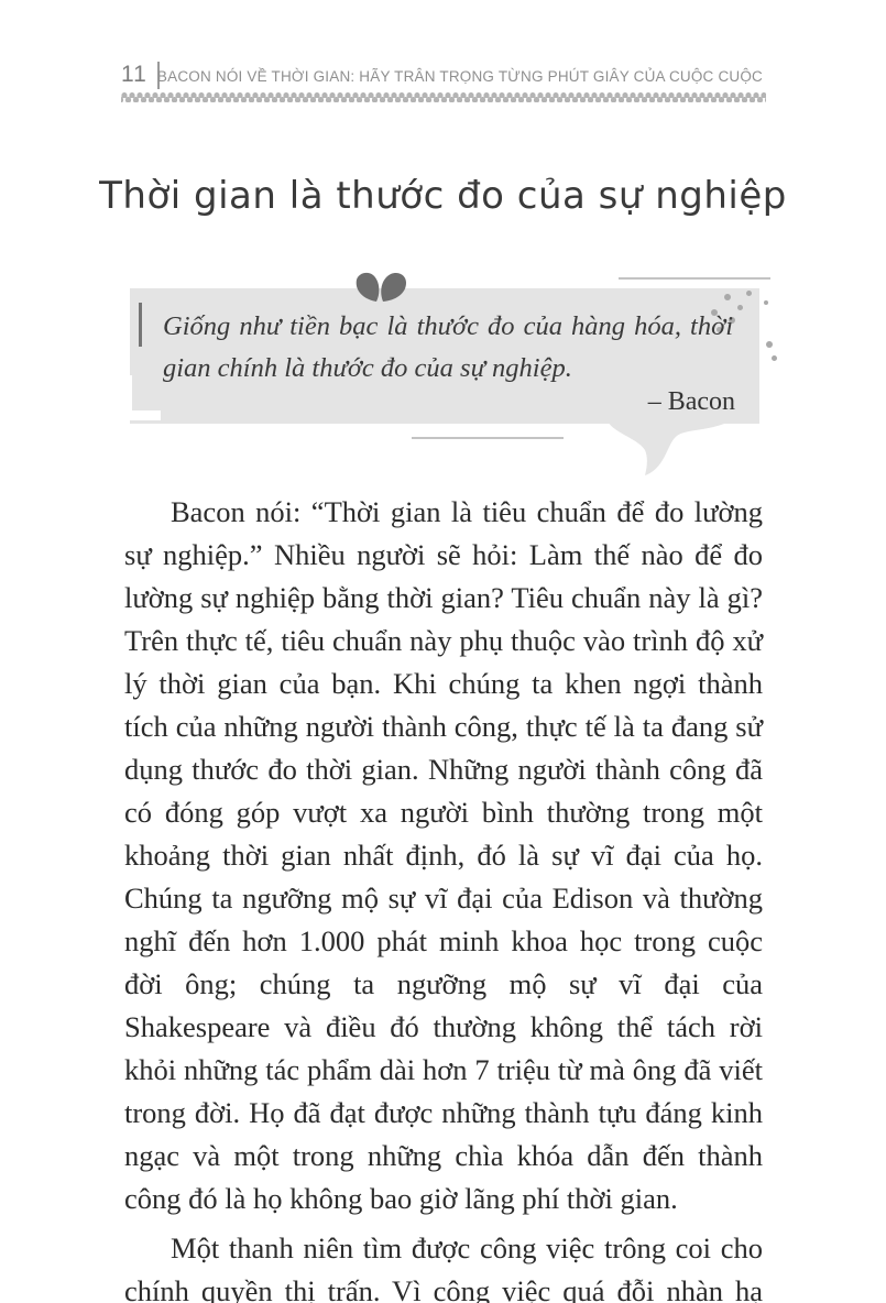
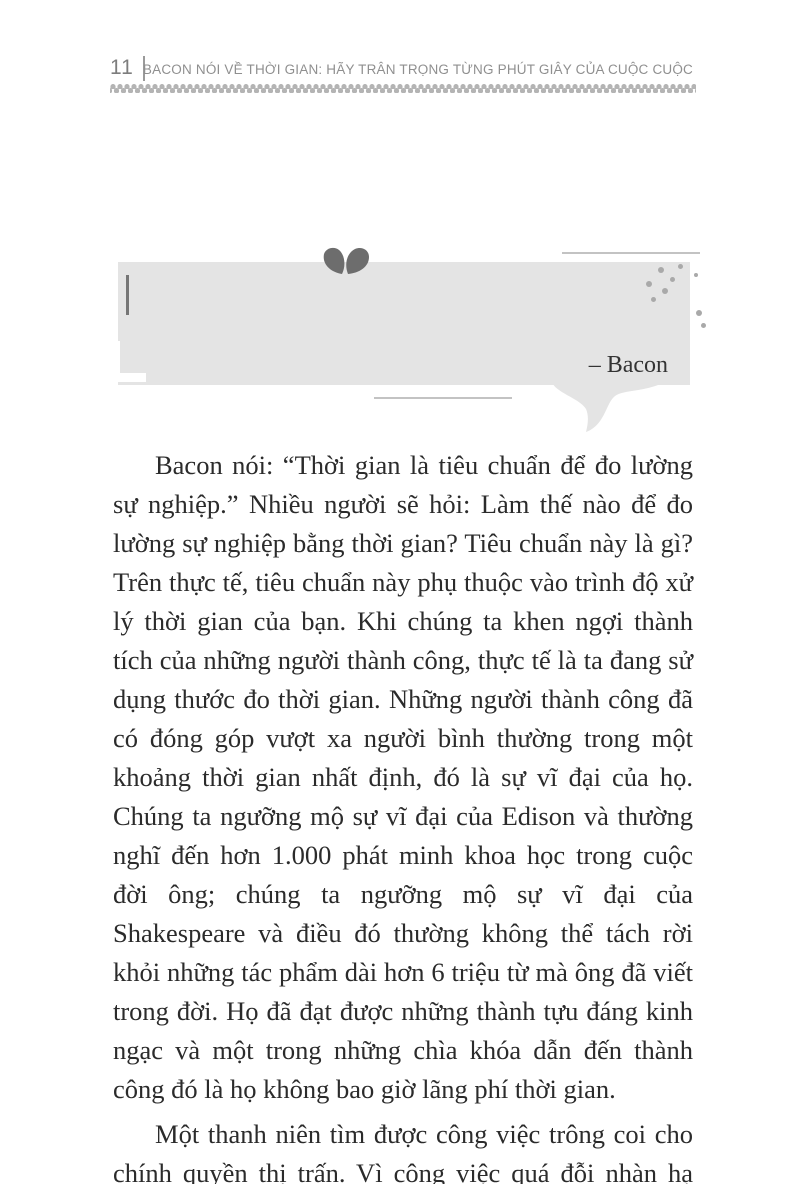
  11
  BACON NÓI VỀ THỜI GIAN: HÃY TRÂN TRỌNG TỪNG PHÚT GIÂY CỦA CUỘC CUỘC
- Thời gian là thước đo của sự nghiệp
- Giống như tiền bạc là thước đo của hàng hóa, thời gian chính là thước đo của sự nghiệp.
  – Bacon
- Bacon nói: “Thời gian là tiêu chuẩn để đo lường sự nghiệp.” Nhiều người sẽ hỏi: Làm thế nào để đo lường sự nghiệp bằng thời gian? Tiêu chuẩn này là gì? Trên thực tế, tiêu chuẩn này phụ thuộc vào trình độ xử lý thời gian của bạn. Khi chúng ta khen ngợi thành tích của những người thành công, thực tế là ta đang sử dụng thước đo thời gian. Những người thành công đã có đóng góp vượt xa người bình thường trong một khoảng thời gian nhất định, đó là sự vĩ đại của họ. Chúng ta ngưỡng mộ sự vĩ đại của Edison và thường nghĩ đến hơn 1.000 phát minh khoa học trong cuộc đời ông; chúng ta ngưỡng mộ sự vĩ đại của Shakespeare và điều đó thường không thể tách rời khỏi những tác phẩm dài hơn 7 triệu từ mà ông đã viết trong đời. Họ đã đạt được những thành tựu đáng kinh ngạc và một trong những chìa khóa dẫn đến thành công đó là họ không bao giờ lãng phí thời gian.
+ Bacon nói: “Thời gian là tiêu chuẩn để đo lường sự nghiệp.” Nhiều người sẽ hỏi: Làm thế nào để đo lường sự nghiệp bằng thời gian? Tiêu chuẩn này là gì? Trên thực tế, tiêu chuẩn này phụ thuộc vào trình độ xử lý thời gian của bạn. Khi chúng ta khen ngợi thành tích của những người thành công, thực tế là ta đang sử dụng thước đo thời gian. Những người thành công đã có đóng góp vượt xa người bình thường trong một khoảng thời gian nhất định, đó là sự vĩ đại của họ. Chúng ta ngưỡng mộ sự vĩ đại của Edison và thường nghĩ đến hơn 1.000 phát minh khoa học trong cuộc đời ông; chúng ta ngưỡng mộ sự vĩ đại của Shakespeare và điều đó thường không thể tách rời khỏi những tác phẩm dài hơn 6 triệu từ mà ông đã viết trong đời. Họ đã đạt được những thành tựu đáng kinh ngạc và một trong những chìa khóa dẫn đến thành công đó là họ không bao giờ lãng phí thời gian.
  Một thanh niên tìm được công việc trông coi cho chính quyền thị trấn. Vì công việc quá đỗi nhàn hạ
